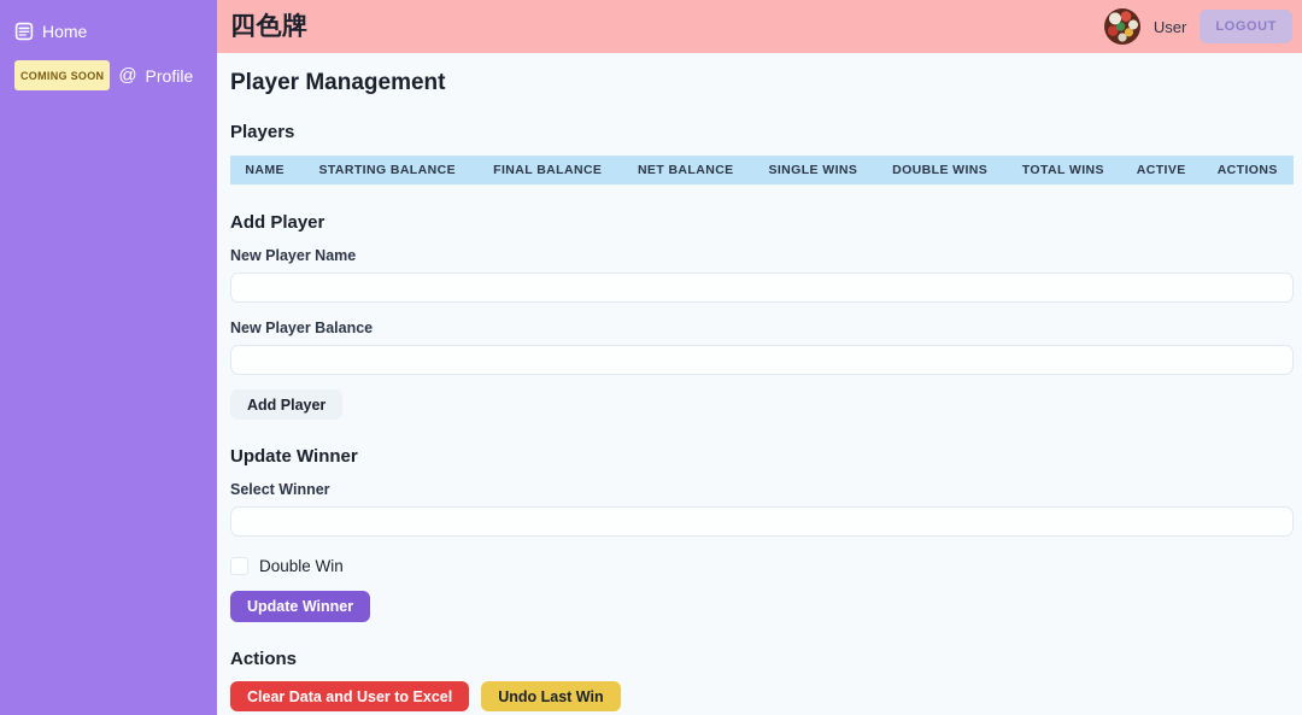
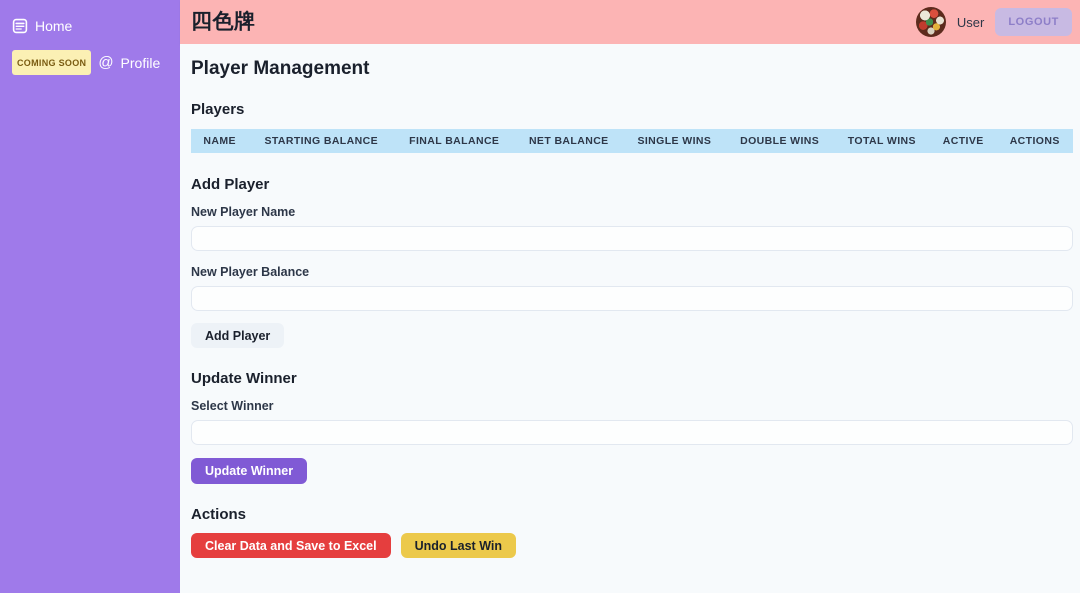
  Home
  COMING SOON
  @
  Profile
  四色牌
  User
  LOGOUT
  Player Management
  Players
  NAME	STARTING BALANCE	FINAL BALANCE	NET BALANCE	SINGLE WINS	DOUBLE WINS	TOTAL WINS	ACTIVE	ACTIONS
  Add Player
  New Player Name
  New Player Balance
  Add Player
  Update Winner
  Select Winner
- Double Win
  Update Winner
  Actions
- Clear Data and User to Excel
+ Clear Data and Save to Excel
  Undo Last Win
